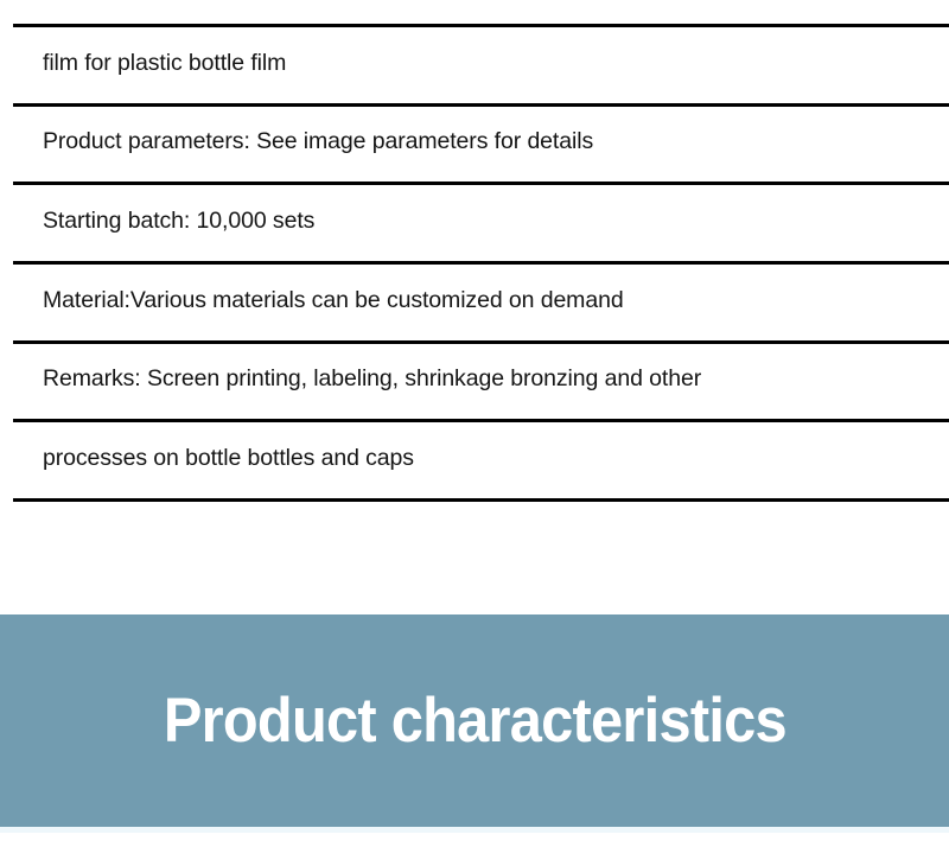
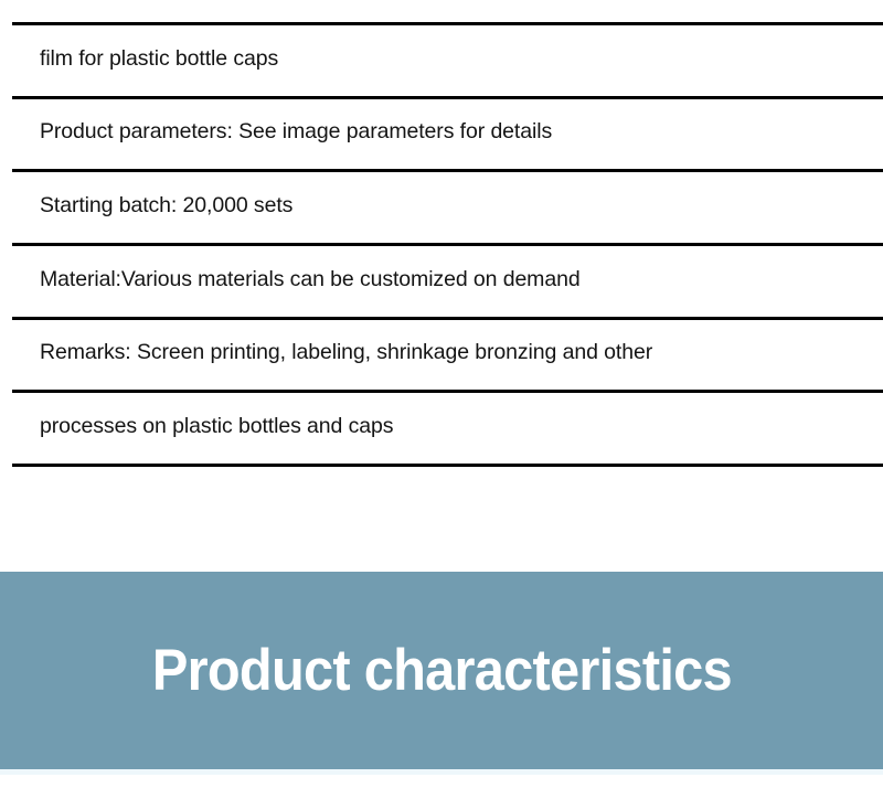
- film for plastic bottle film
+ film for plastic bottle caps
  Product parameters: See image parameters for details
- Starting batch: 10,000 sets
+ Starting batch: 20,000 sets
  Material:Various materials can be customized on demand
  Remarks: Screen printing, labeling, shrinkage bronzing and other
- processes on bottle bottles and caps
+ processes on plastic bottles and caps
  Product characteristics
